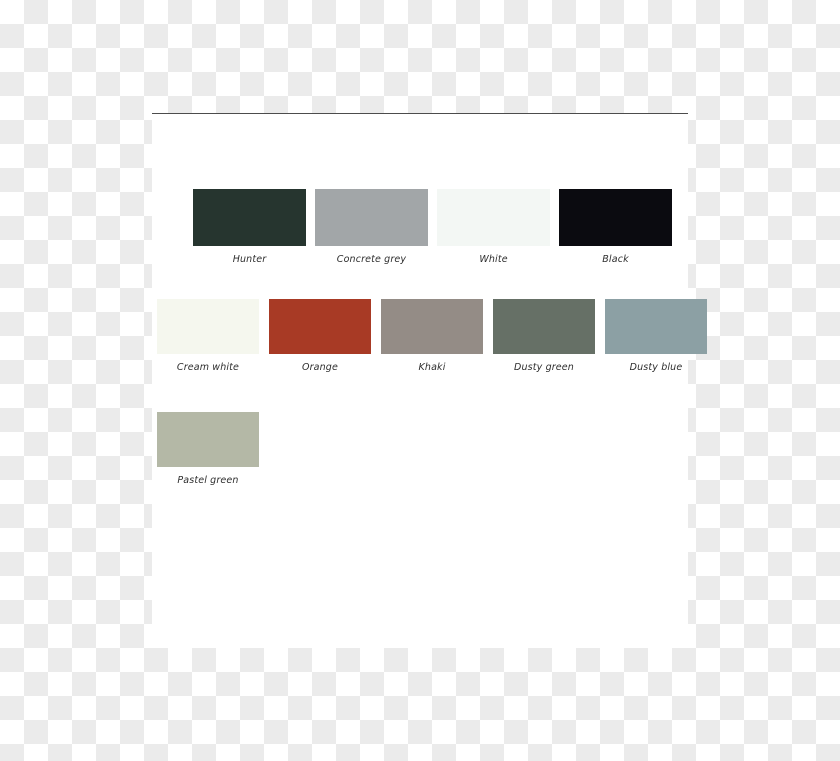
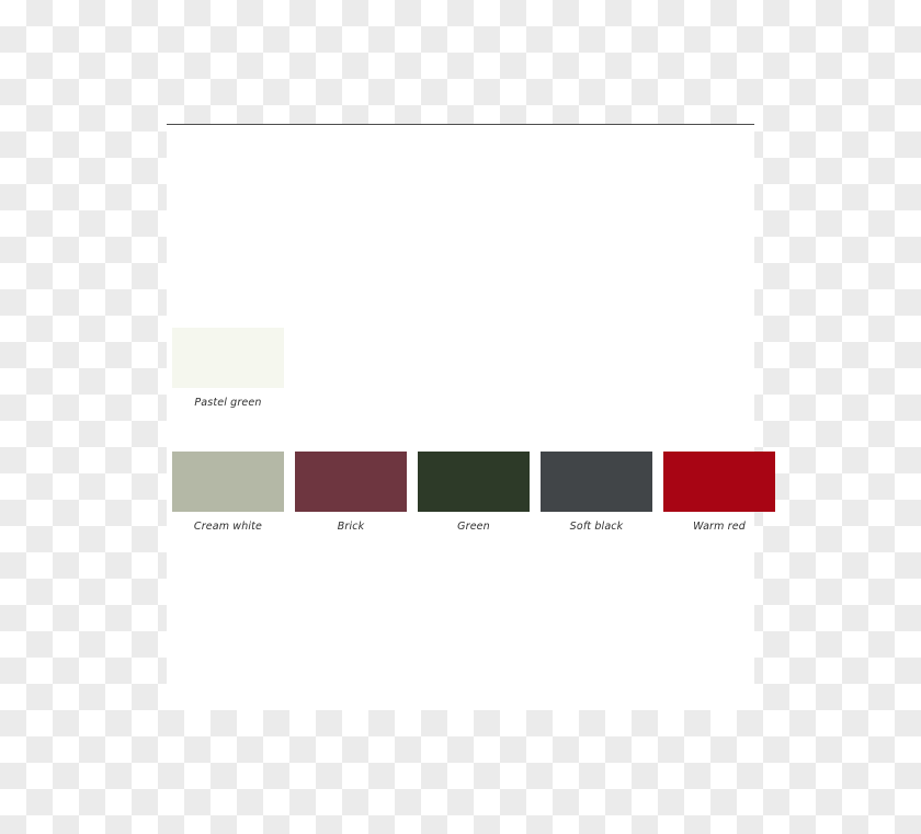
- Hunter
- Concrete grey
- White
- Black
- Cream white
+ Pastel green
- Orange
- Khaki
- Dusty green
- Dusty blue
- Pastel green
+ Cream white
+ Brick
+ Green
+ Soft black
+ Warm red
